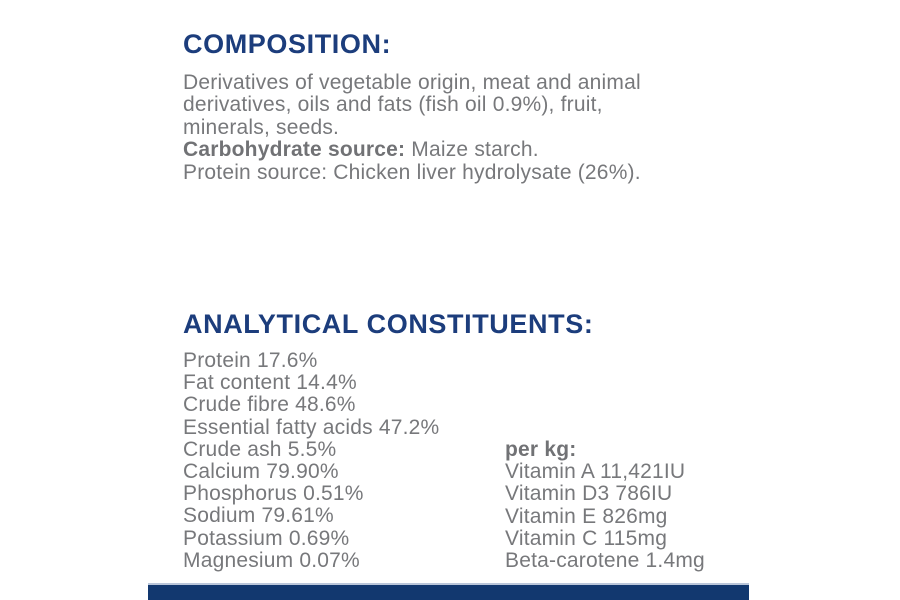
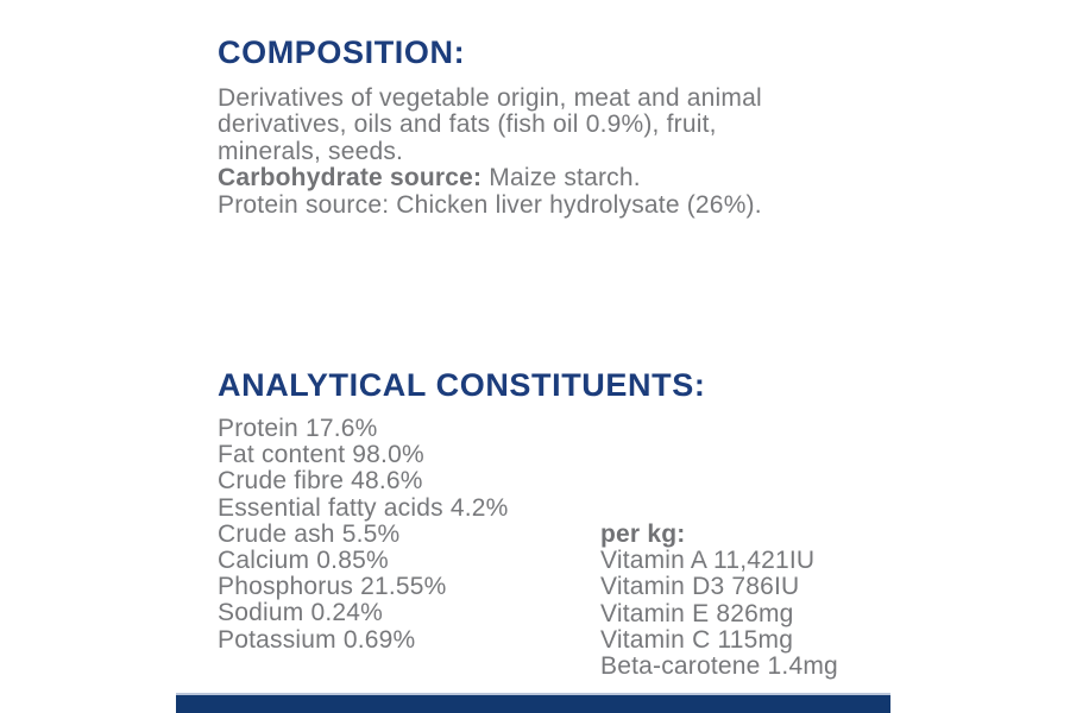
  COMPOSITION:
  Derivatives of vegetable origin, meat and animal
  derivatives, oils and fats (fish oil 0.9%), fruit,
  minerals, seeds.
  Carbohydrate source: Maize starch.
  Protein source: Chicken liver hydrolysate (26%).
  ANALYTICAL CONSTITUENTS:
  Protein 17.6%
- Fat content 14.4%
+ Fat content 98.0%
  Crude fibre 48.6%
- Essential fatty acids 47.2%
+ Essential fatty acids 4.2%
  Crude ash 5.5%
- Calcium 79.90%
+ Calcium 0.85%
- Phosphorus 0.51%
+ Phosphorus 21.55%
- Sodium 79.61%
+ Sodium 0.24%
  Potassium 0.69%
- Magnesium 0.07%
  per kg:
  Vitamin A 11,421IU
  Vitamin D3 786IU
  Vitamin E 826mg
  Vitamin C 115mg
  Beta-carotene 1.4mg
